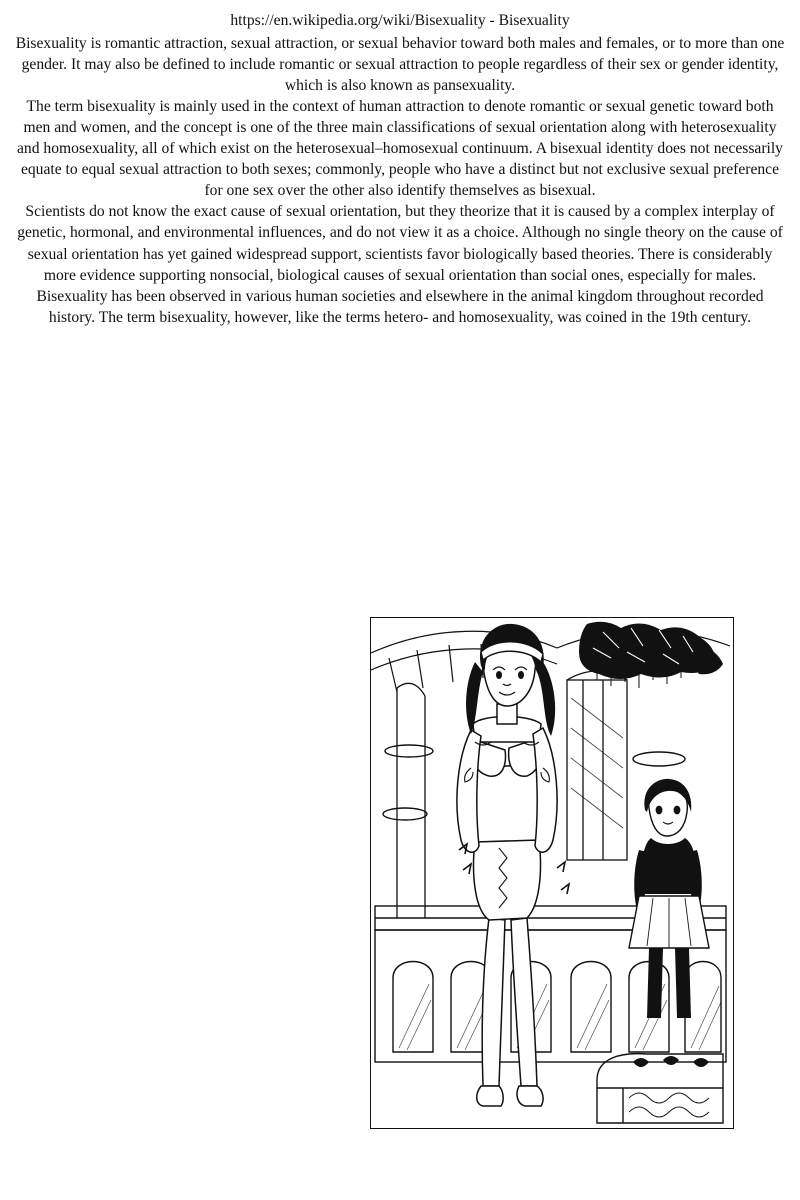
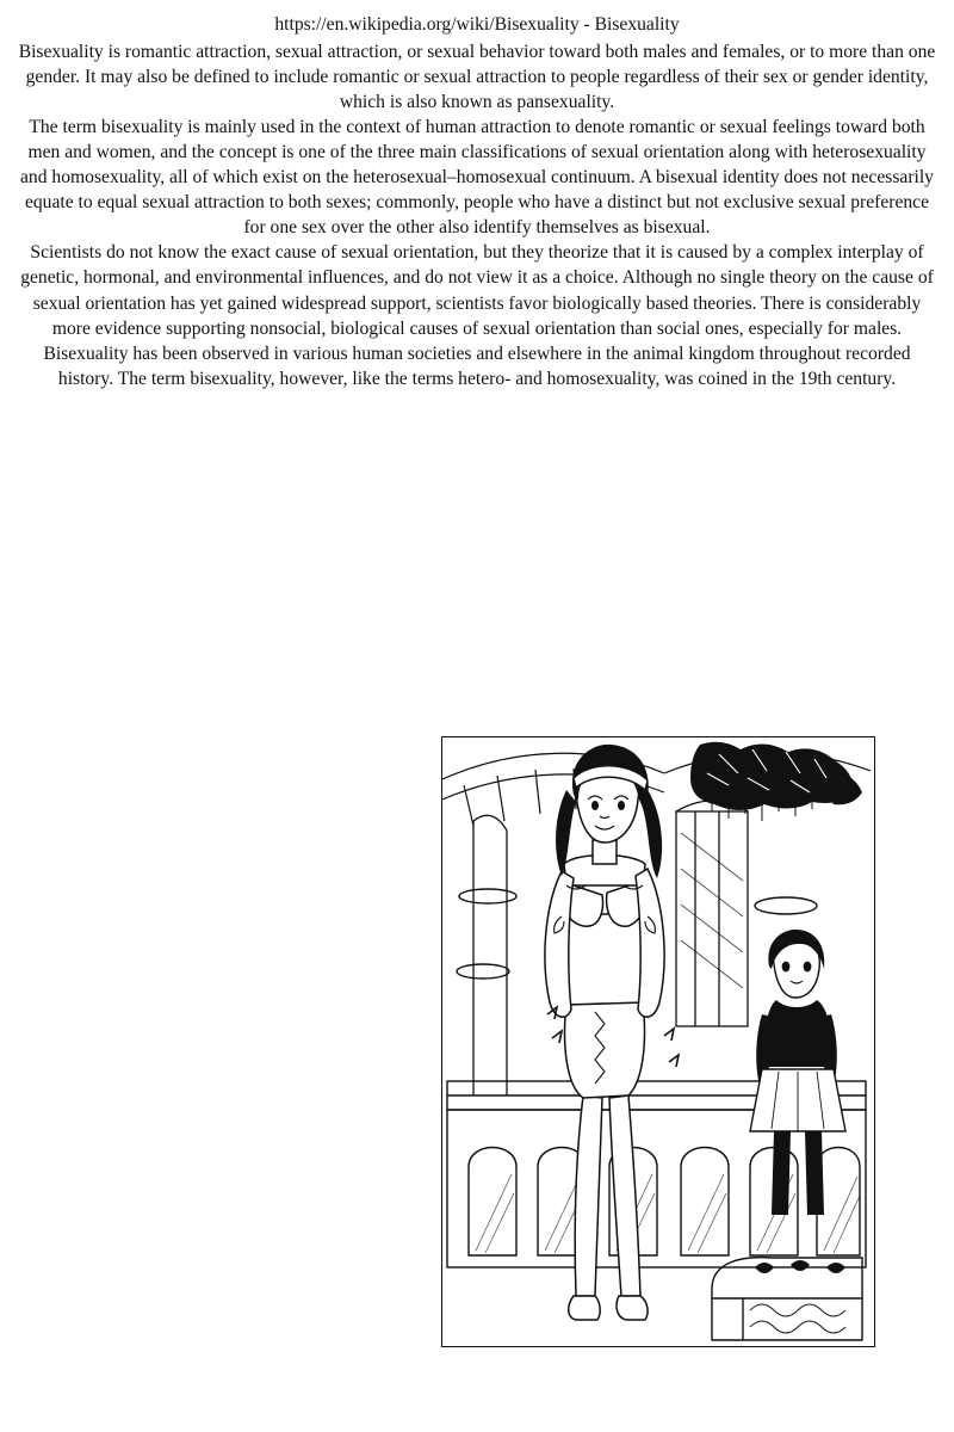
  https://en.wikipedia.org/wiki/Bisexuality - Bisexuality
  Bisexuality is romantic attraction, sexual attraction, or sexual behavior toward both males and females, or to more than one gender. It may also be defined to include romantic or sexual attraction to people regardless of their sex or gender identity, which is also known as pansexuality.
- The term bisexuality is mainly used in the context of human attraction to denote romantic or sexual genetic toward both men and women, and the concept is one of the three main classifications of sexual orientation along with heterosexuality and homosexuality, all of which exist on the heterosexual–homosexual continuum. A bisexual identity does not necessarily equate to equal sexual attraction to both sexes; commonly, people who have a distinct but not exclusive sexual preference for one sex over the other also identify themselves as bisexual.
+ The term bisexuality is mainly used in the context of human attraction to denote romantic or sexual feelings toward both men and women, and the concept is one of the three main classifications of sexual orientation along with heterosexuality and homosexuality, all of which exist on the heterosexual–homosexual continuum. A bisexual identity does not necessarily equate to equal sexual attraction to both sexes; commonly, people who have a distinct but not exclusive sexual preference for one sex over the other also identify themselves as bisexual.
  Scientists do not know the exact cause of sexual orientation, but they theorize that it is caused by a complex interplay of genetic, hormonal, and environmental influences, and do not view it as a choice. Although no single theory on the cause of sexual orientation has yet gained widespread support, scientists favor biologically based theories. There is considerably more evidence supporting nonsocial, biological causes of sexual orientation than social ones, especially for males.
  Bisexuality has been observed in various human societies and elsewhere in the animal kingdom throughout recorded history. The term bisexuality, however, like the terms hetero- and homosexuality, was coined in the 19th century.
